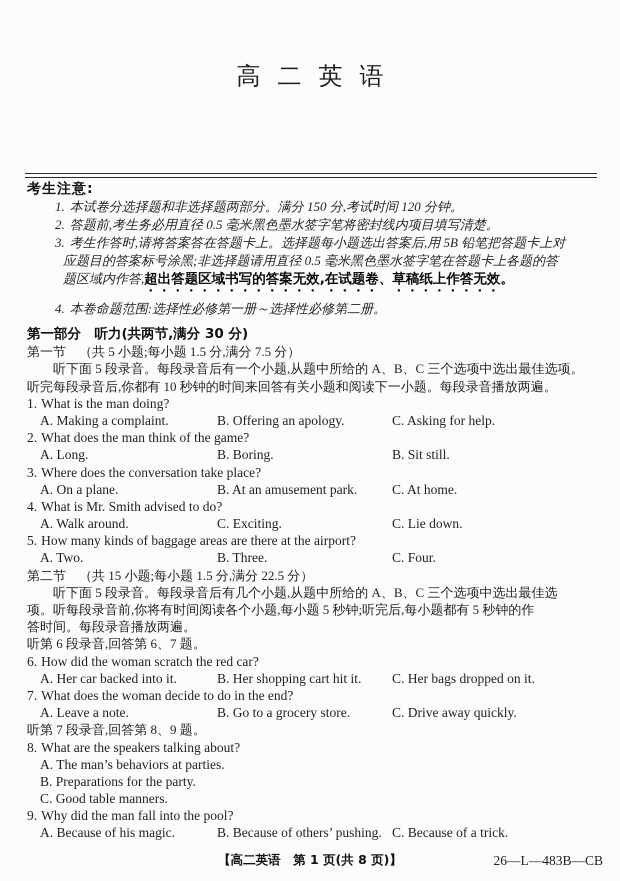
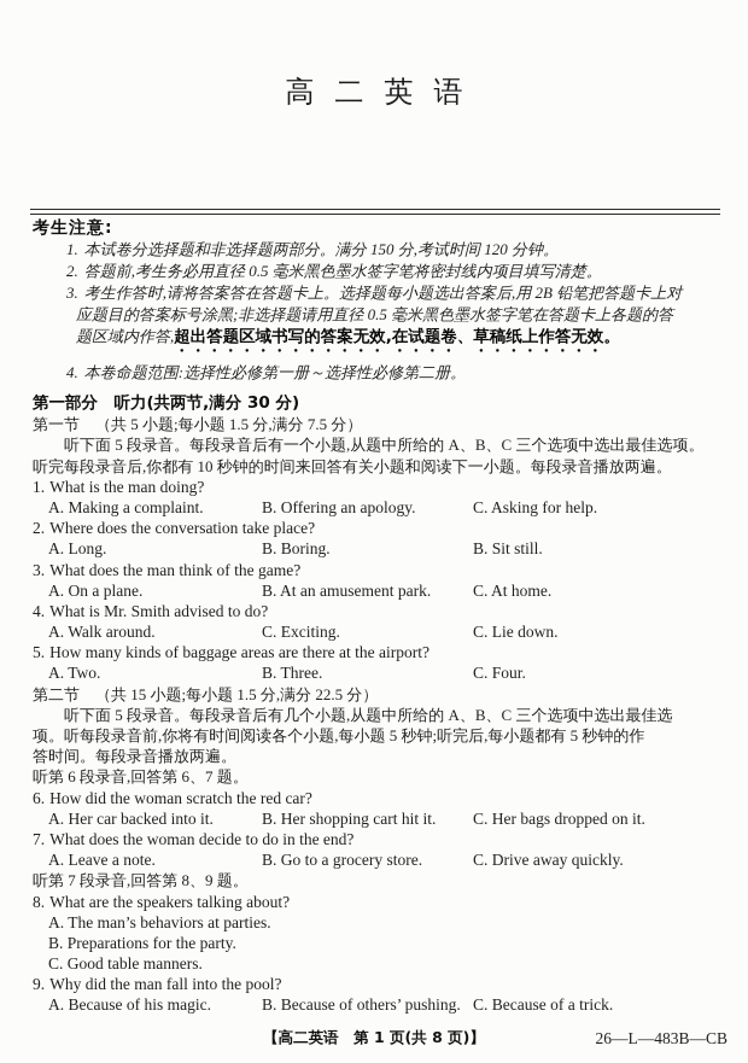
  高二英语
  考生注意:
  1. 本试卷分选择题和非选择题两部分。满分 150 分,考试时间 120 分钟。
  2. 答题前,考生务必用直径 0.5 毫米黑色墨水签字笔将密封线内项目填写清楚。
- 3. 考生作答时,请将答案答在答题卡上。选择题每小题选出答案后,用 5B 铅笔把答题卡上对
+ 3. 考生作答时,请将答案答在答题卡上。选择题每小题选出答案后,用 2B 铅笔把答题卡上对
  应题目的答案标号涂黑;非选择题请用直径 0.5 毫米黑色墨水签字笔在答题卡上各题的答
  题区域内作答,超出答题区域书写的答案无效,在试题卷、草稿纸上作答无效。
  4. 本卷命题范围:选择性必修第一册～选择性必修第二册。
  第一部分 听力(共两节,满分 30 分)
  第一节 （共 5 小题;每小题 1.5 分,满分 7.5 分）
  听下面 5 段录音。每段录音后有一个小题,从题中所给的 A、B、C 三个选项中选出最佳选项。
  听完每段录音后,你都有 10 秒钟的时间来回答有关小题和阅读下一小题。每段录音播放两遍。
  1. What is the man doing?
  A. Making a complaint. B. Offering an apology. C. Asking for help.
- 2. What does the man think of the game?
+ 2. Where does the conversation take place?
  A. Long. B. Boring. B. Sit still.
- 3. Where does the conversation take place?
+ 3. What does the man think of the game?
  A. On a plane. B. At an amusement park. C. At home.
  4. What is Mr. Smith advised to do?
  A. Walk around. C. Exciting. C. Lie down.
  5. How many kinds of baggage areas are there at the airport?
  A. Two. B. Three. C. Four.
  第二节 （共 15 小题;每小题 1.5 分,满分 22.5 分）
  听下面 5 段录音。每段录音后有几个小题,从题中所给的 A、B、C 三个选项中选出最佳选
  项。听每段录音前,你将有时间阅读各个小题,每小题 5 秒钟;听完后,每小题都有 5 秒钟的作
  答时间。每段录音播放两遍。
  听第 6 段录音,回答第 6、7 题。
  6. How did the woman scratch the red car?
  A. Her car backed into it. B. Her shopping cart hit it. C. Her bags dropped on it.
  7. What does the woman decide to do in the end?
  A. Leave a note. B. Go to a grocery store. C. Drive away quickly.
  听第 7 段录音,回答第 8、9 题。
  8. What are the speakers talking about?
  A. The man’s behaviors at parties.
  B. Preparations for the party.
  C. Good table manners.
  9. Why did the man fall into the pool?
  A. Because of his magic. B. Because of others’ pushing. C. Because of a trick.
  【高二英语 第 1 页(共 8 页)】
  26—L—483B—CB
